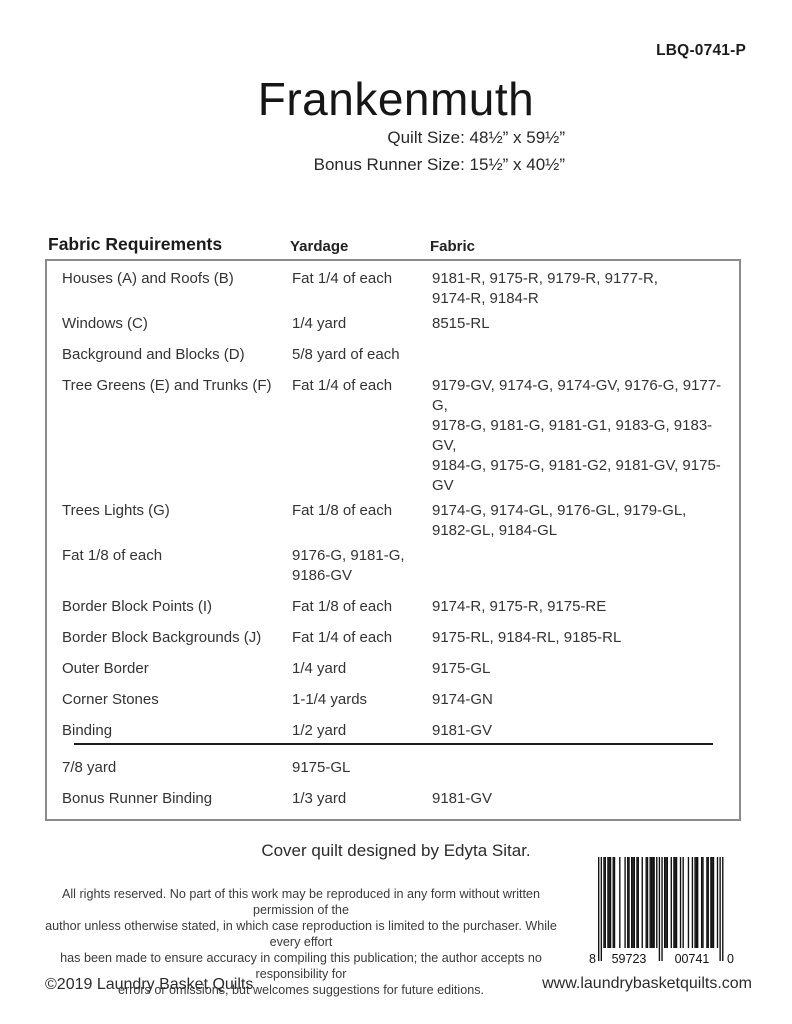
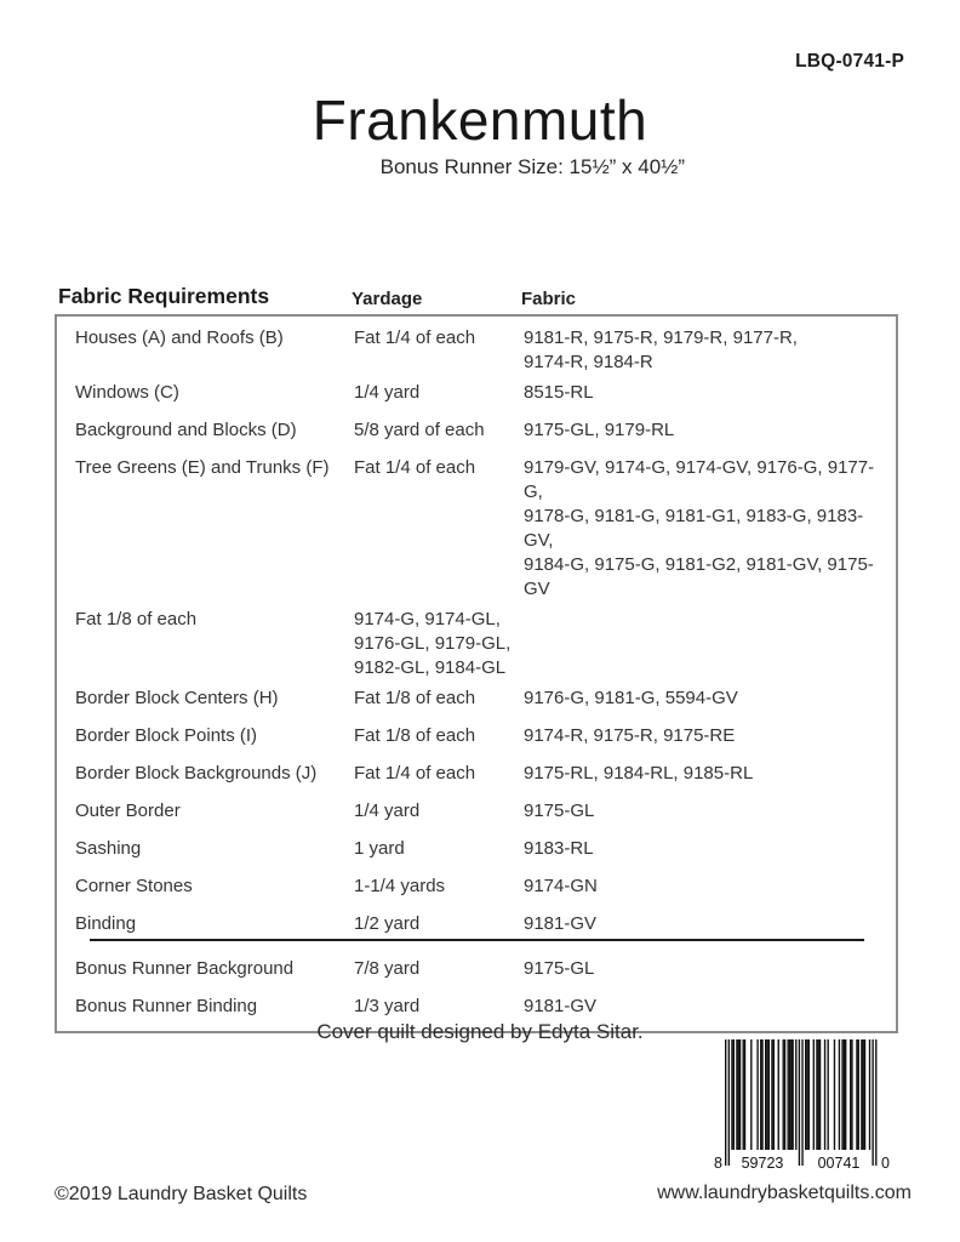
  LBQ-0741-P
  Frankenmuth
- Quilt Size: 48½” x 59½”
  Bonus Runner Size: 15½” x 40½”
  Fabric Requirements
  Yardage
  Fabric
  Houses (A) and Roofs (B)
  Fat 1/4 of each
  9181-R, 9175-R, 9179-R, 9177-R,
  9174-R, 9184-R
  Windows (C)
  1/4 yard
  8515-RL
  Background and Blocks (D)
  5/8 yard of each
+ 9175-GL, 9179-RL
  Tree Greens (E) and Trunks (F)
  Fat 1/4 of each
  9179-GV, 9174-G, 9174-GV, 9176-G, 9177-G,
  9178-G, 9181-G, 9181-G1, 9183-G, 9183-GV,
  9184-G, 9175-G, 9181-G2, 9181-GV, 9175-GV
- Trees Lights (G)
  Fat 1/8 of each
  9174-G, 9174-GL, 9176-GL, 9179-GL,
  9182-GL, 9184-GL
+ Border Block Centers (H)
  Fat 1/8 of each
- 9176-G, 9181-G, 9186-GV
+ 9176-G, 9181-G, 5594-GV
  Border Block Points (I)
  Fat 1/8 of each
  9174-R, 9175-R, 9175-RE
  Border Block Backgrounds (J)
  Fat 1/4 of each
  9175-RL, 9184-RL, 9185-RL
  Outer Border
  1/4 yard
  9175-GL
+ Sashing
+ 1 yard
+ 9183-RL
  Corner Stones
  1-1/4 yards
  9174-GN
  Binding
  1/2 yard
  9181-GV
+ Bonus Runner Background
  7/8 yard
  9175-GL
  Bonus Runner Binding
  1/3 yard
  9181-GV
  Cover quilt designed by Edyta Sitar.
- All rights reserved. No part of this work may be reproduced in any form without written permission of the
- author unless otherwise stated, in which case reproduction is limited to the purchaser. While every effort
- has been made to ensure accuracy in compiling this publication; the author accepts no responsibility for
- errors or omissions, but welcomes suggestions for future editions.
  8
  59723
  00741
  0
  ©2019 Laundry Basket Quilts
  www.laundrybasketquilts.com
